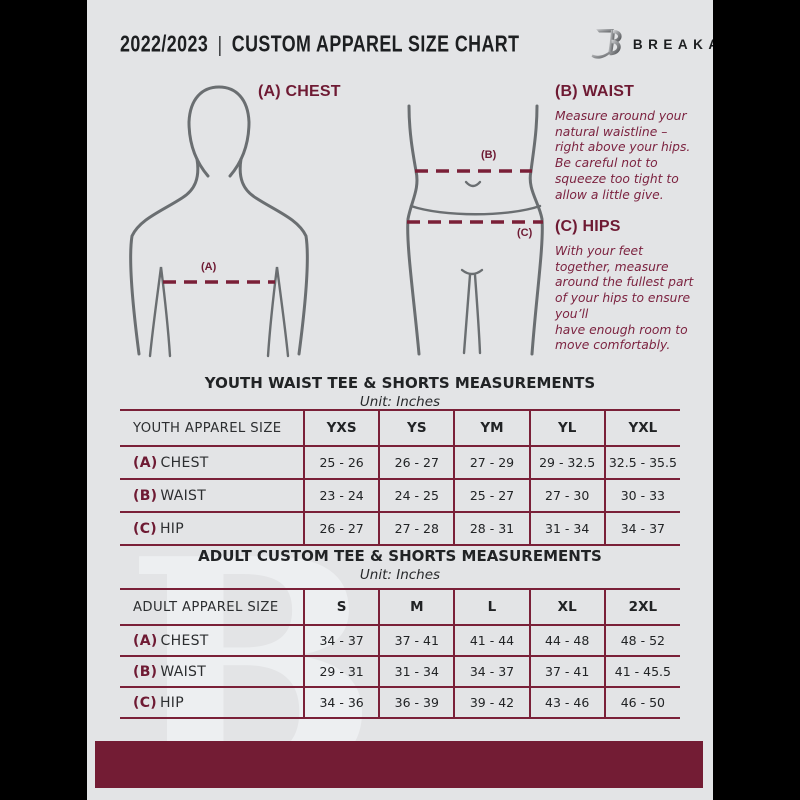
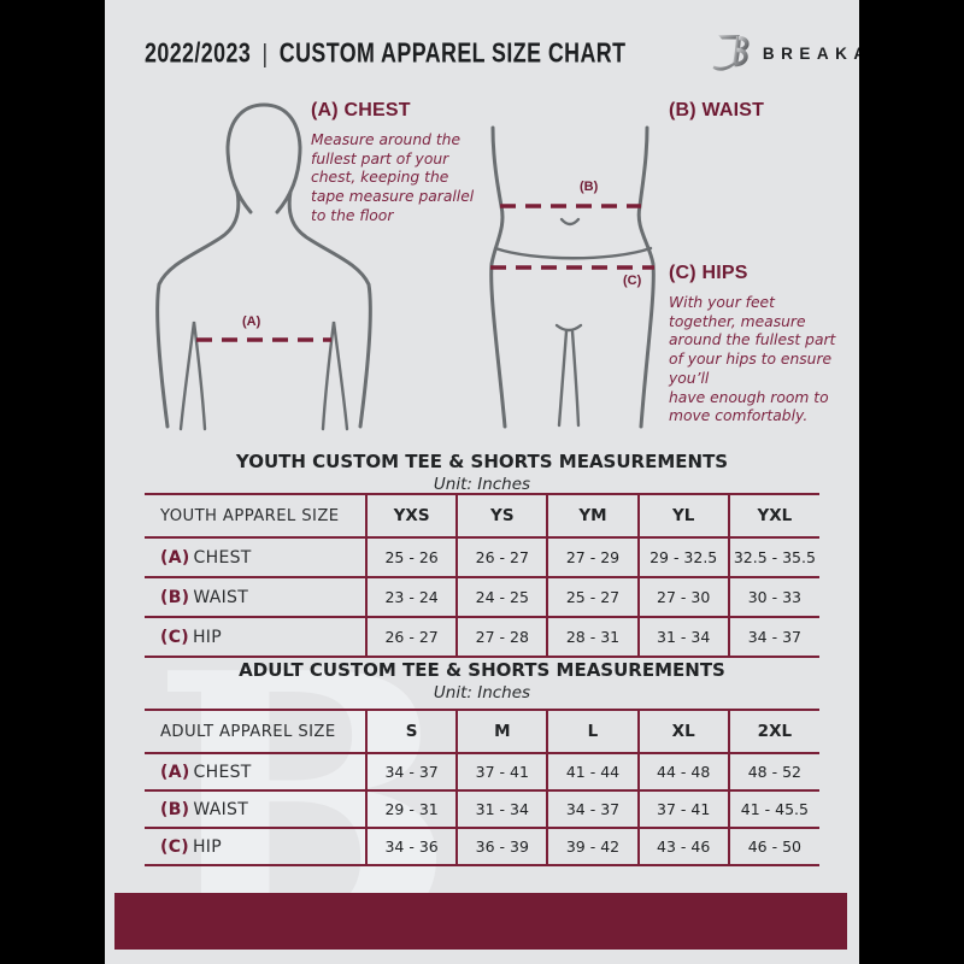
  B
  2022/2023
  |
  CUSTOM APPAREL SIZE CHART
  (A)
  (B)
  (C)
  (A) CHEST
+ Measure around the
+ fullest part of your
+ chest, keeping the
+ tape measure parallel
+ to the floor
  (B) WAIST
- Measure around your
- natural waistline –
- right above your hips.
- Be careful not to
- squeeze too tight to
- allow a little give.
  (C) HIPS
  With your feet
  together, measure
  around the fullest part
  of your hips to ensure
  you’ll
  have enough room to
  move comfortably.
- YOUTH WAIST TEE & SHORTS MEASUREMENTS
+ YOUTH CUSTOM TEE & SHORTS MEASUREMENTS
  Unit: Inches
  YOUTH APPAREL SIZE	YXS	YS	YM	YL	YXL
  (A) CHEST	25 - 26	26 - 27	27 - 29	29 - 32.5	32.5 - 35.5
  (B) WAIST	23 - 24	24 - 25	25 - 27	27 - 30	30 - 33
  (C) HIP	26 - 27	27 - 28	28 - 31	31 - 34	34 - 37
  ADULT CUSTOM TEE & SHORTS MEASUREMENTS
  Unit: Inches
  ADULT APPAREL SIZE	S	M	L	XL	2XL
  (A) CHEST	34 - 37	37 - 41	41 - 44	44 - 48	48 - 52
  (B) WAIST	29 - 31	31 - 34	34 - 37	37 - 41	41 - 45.5
  (C) HIP	34 - 36	36 - 39	39 - 42	43 - 46	46 - 50
